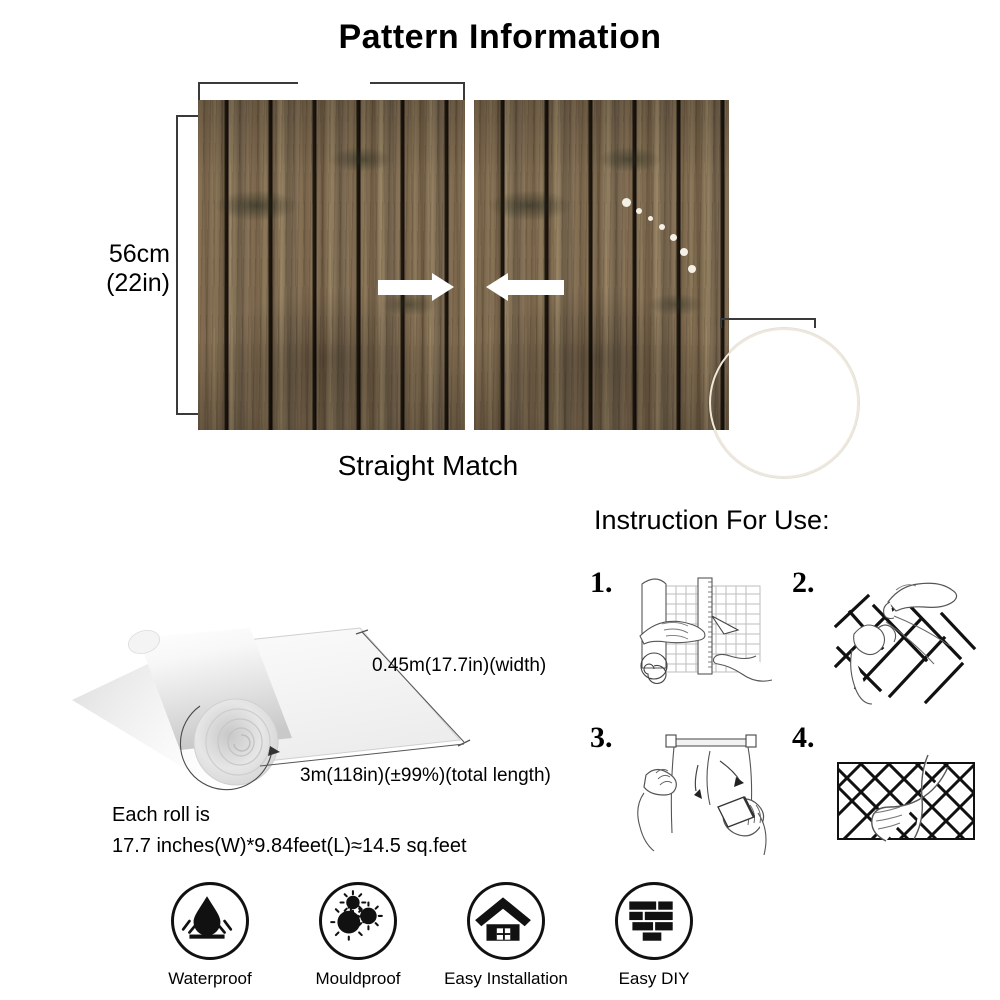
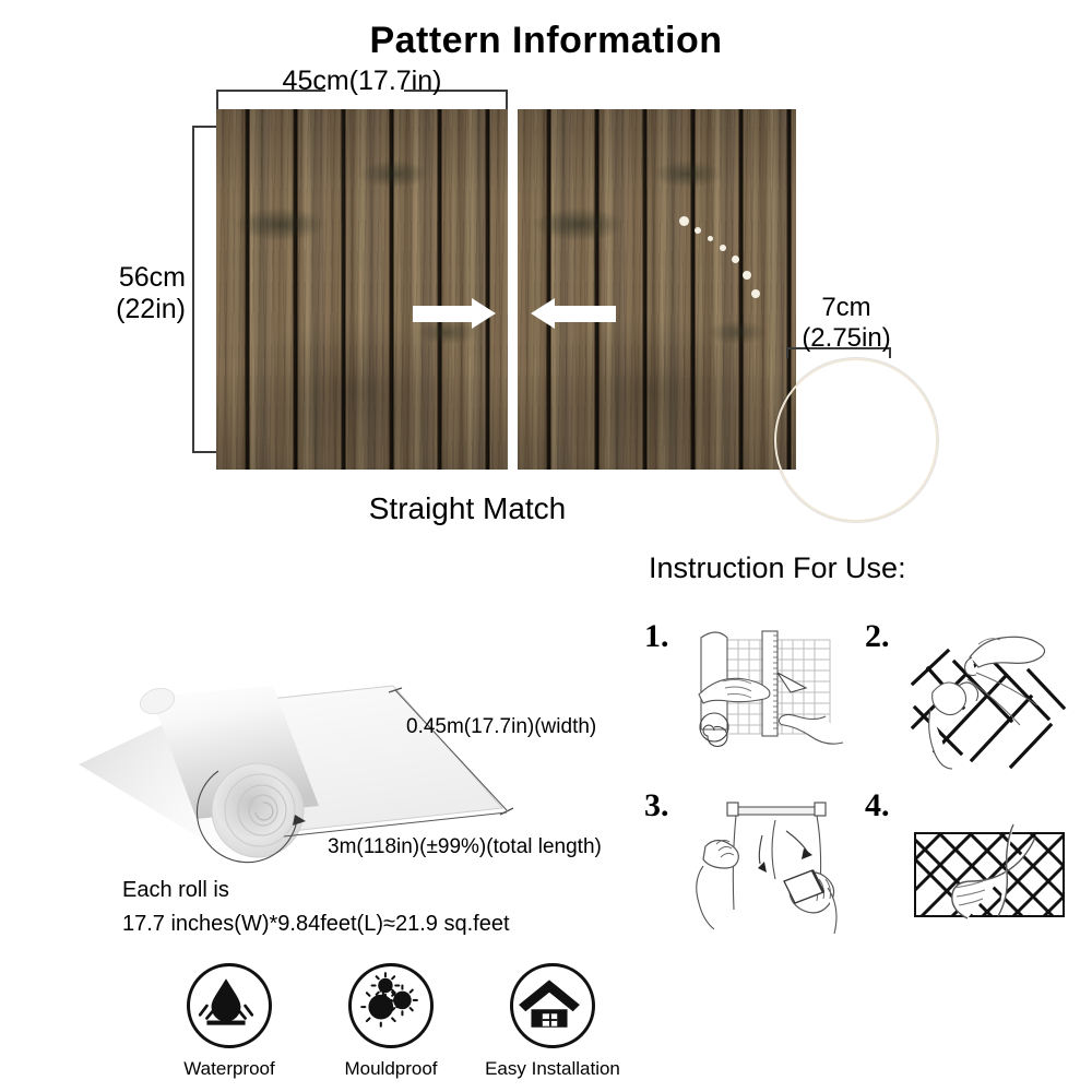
  Pattern Information
+ 45cm(17.7in)
  56cm
  (22in)
+ 7cm
+ (2.75in)
  Straight Match
  0.45m(17.7in)(width)
  3m(118in)(±99%)(total length)
  Each roll is
- 17.7 inches(W)*9.84feet(L)≈14.5 sq.feet
+ 17.7 inches(W)*9.84feet(L)≈21.9 sq.feet
  Instruction For Use:
  1.
  2.
  3.
  4.
  Waterproof
  Mouldproof
  Easy Installation
- Easy DIY
